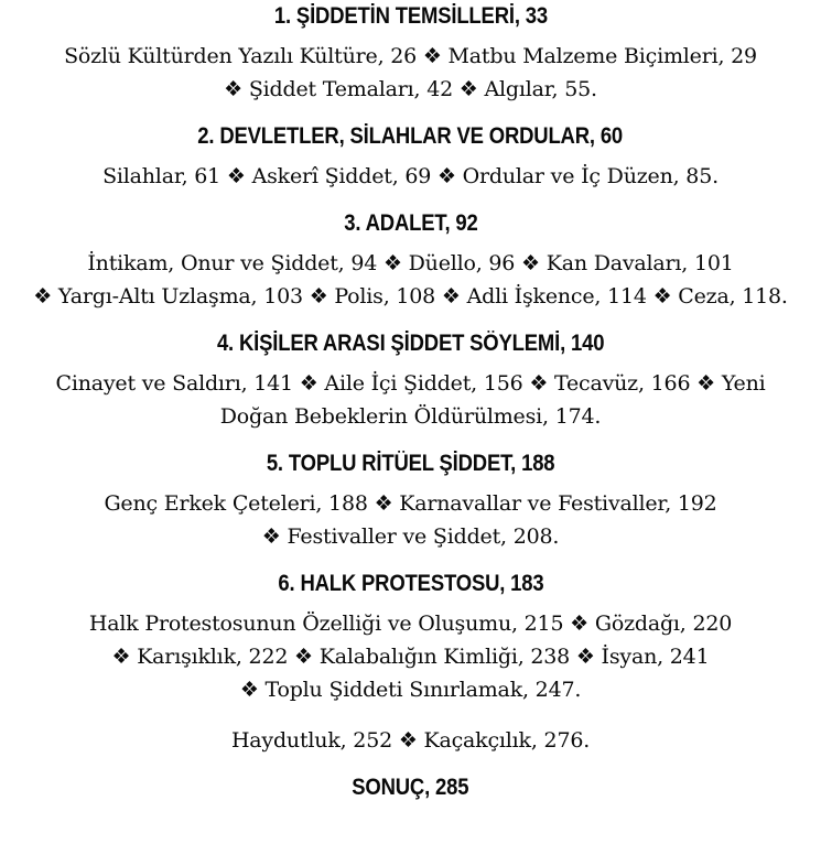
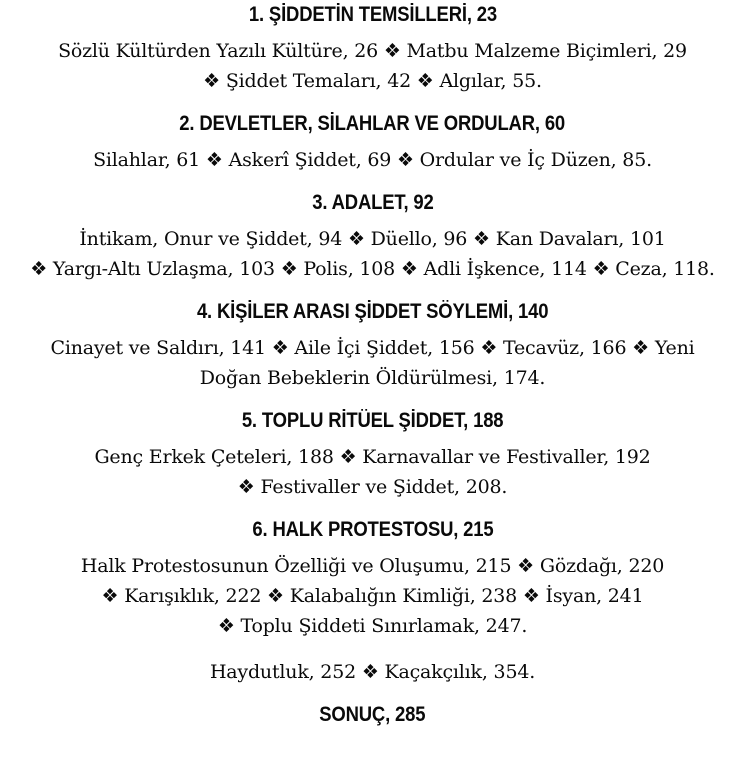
- 1. ŞİDDETİN TEMSİLLERİ, 33
+ 1. ŞİDDETİN TEMSİLLERİ, 23
  Sözlü Kültürden Yazılı Kültüre, 26 ❖ Matbu Malzeme Biçimleri, 29
  ❖ Şiddet Temaları, 42 ❖ Algılar, 55.
  2. DEVLETLER, SİLAHLAR VE ORDULAR, 60
  Silahlar, 61 ❖ Askerî Şiddet, 69 ❖ Ordular ve İç Düzen, 85.
  3. ADALET, 92
  İntikam, Onur ve Şiddet, 94 ❖ Düello, 96 ❖ Kan Davaları, 101
  ❖ Yargı-Altı Uzlaşma, 103 ❖ Polis, 108 ❖ Adli İşkence, 114 ❖ Ceza, 118.
  4. KİŞİLER ARASI ŞİDDET SÖYLEMİ, 140
  Cinayet ve Saldırı, 141 ❖ Aile İçi Şiddet, 156 ❖ Tecavüz, 166 ❖ Yeni
  Doğan Bebeklerin Öldürülmesi, 174.
  5. TOPLU RİTÜEL ŞİDDET, 188
  Genç Erkek Çeteleri, 188 ❖ Karnavallar ve Festivaller, 192
  ❖ Festivaller ve Şiddet, 208.
- 6. HALK PROTESTOSU, 183
+ 6. HALK PROTESTOSU, 215
  Halk Protestosunun Özelliği ve Oluşumu, 215 ❖ Gözdağı, 220
  ❖ Karışıklık, 222 ❖ Kalabalığın Kimliği, 238 ❖ İsyan, 241
  ❖ Toplu Şiddeti Sınırlamak, 247.
- Haydutluk, 252 ❖ Kaçakçılık, 276.
+ Haydutluk, 252 ❖ Kaçakçılık, 354.
  SONUÇ, 285
